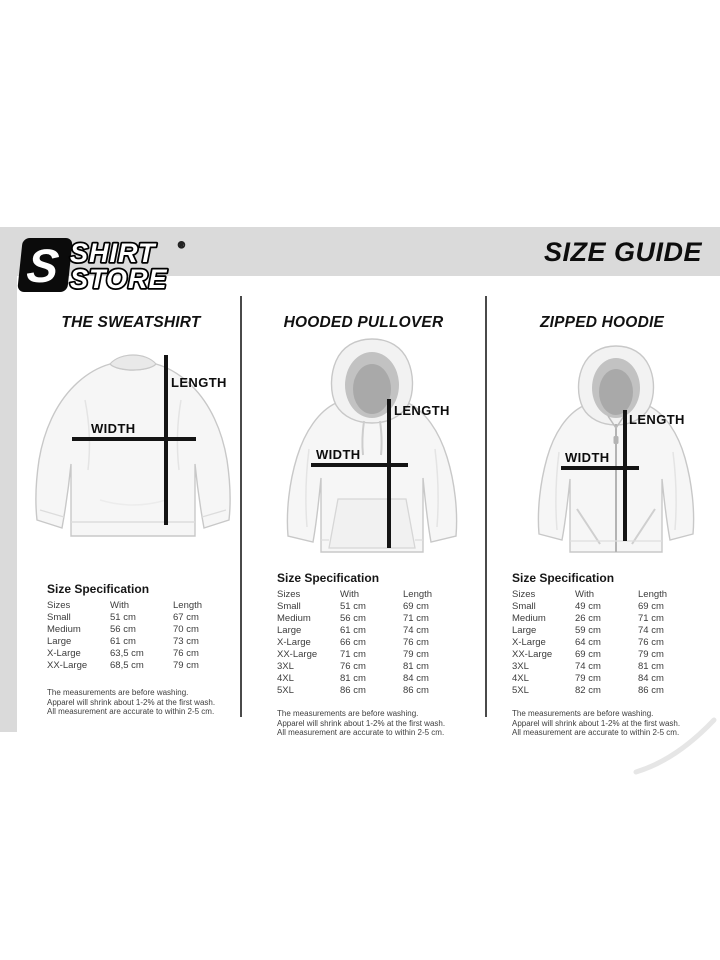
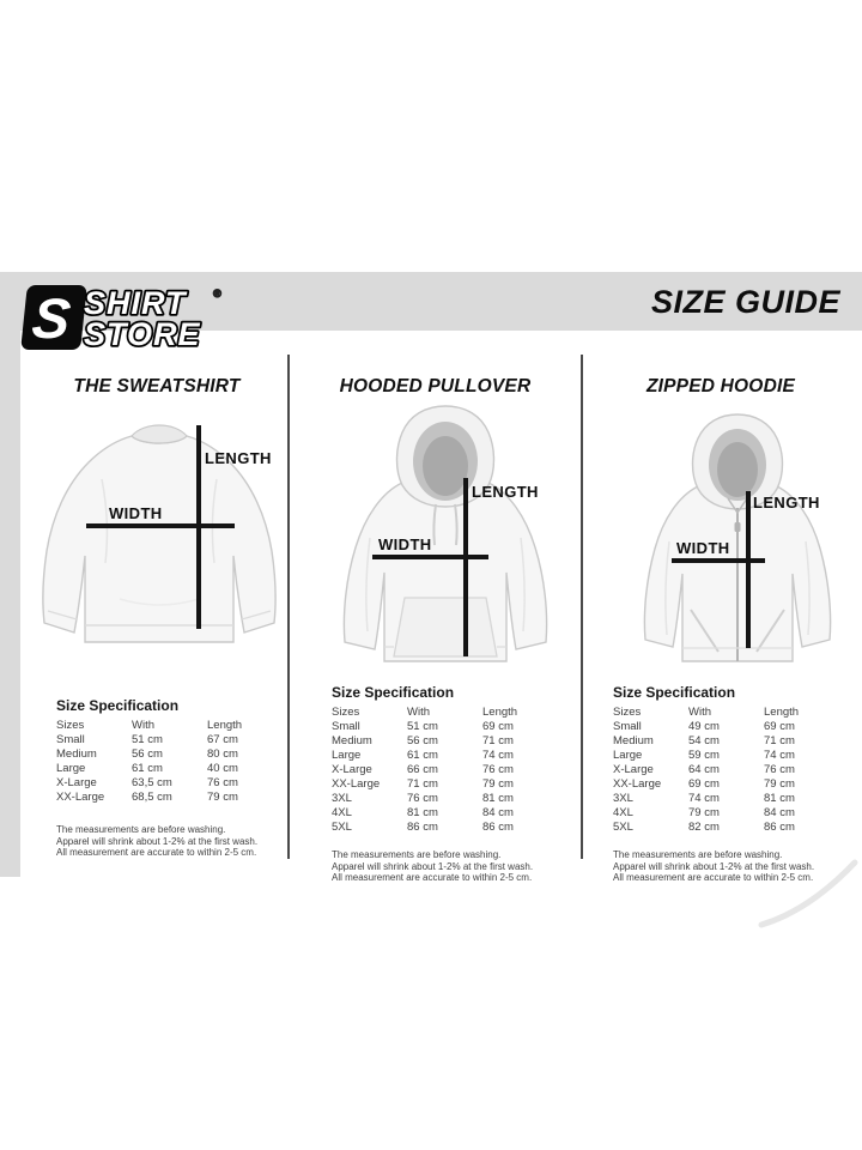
  SHIRT
  STORE
  ®
  SIZE GUIDE
  THE SWEATSHIRT
  HOODED PULLOVER
  ZIPPED HOODIE
  LENGTH
  WIDTH
  LENGTH
  WIDTH
  LENGTH
  WIDTH
  Size Specification
  Sizes	With	Length
  Small	51 cm	67 cm
- Medium	56 cm	70 cm
+ Medium	56 cm	80 cm
- Large	61 cm	73 cm
+ Large	61 cm	40 cm
  X-Large	63,5 cm	76 cm
  XX-Large	68,5 cm	79 cm
  The measurements are before washing.
  Apparel will shrink about 1-2% at the first wash.
  All measurement are accurate to within 2-5 cm.
  Size Specification
  Sizes	With	Length
  Small	51 cm	69 cm
  Medium	56 cm	71 cm
  Large	61 cm	74 cm
  X-Large	66 cm	76 cm
  XX-Large	71 cm	79 cm
  3XL	76 cm	81 cm
  4XL	81 cm	84 cm
  5XL	86 cm	86 cm
  The measurements are before washing.
  Apparel will shrink about 1-2% at the first wash.
  All measurement are accurate to within 2-5 cm.
  Size Specification
  Sizes	With	Length
  Small	49 cm	69 cm
- Medium	26 cm	71 cm
+ Medium	54 cm	71 cm
  Large	59 cm	74 cm
  X-Large	64 cm	76 cm
  XX-Large	69 cm	79 cm
  3XL	74 cm	81 cm
  4XL	79 cm	84 cm
  5XL	82 cm	86 cm
  The measurements are before washing.
  Apparel will shrink about 1-2% at the first wash.
  All measurement are accurate to within 2-5 cm.
